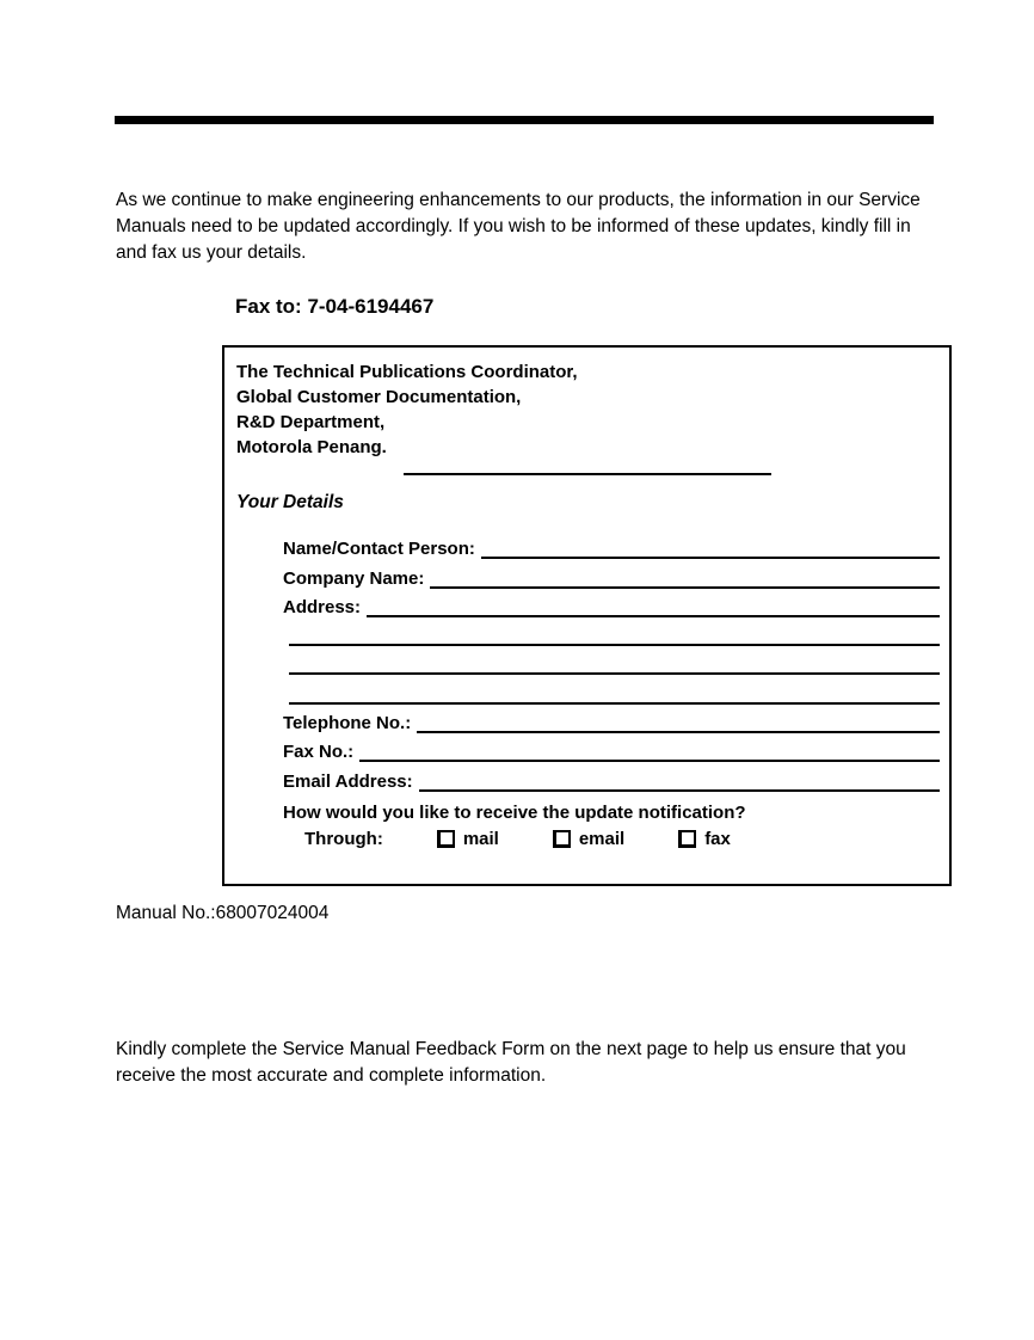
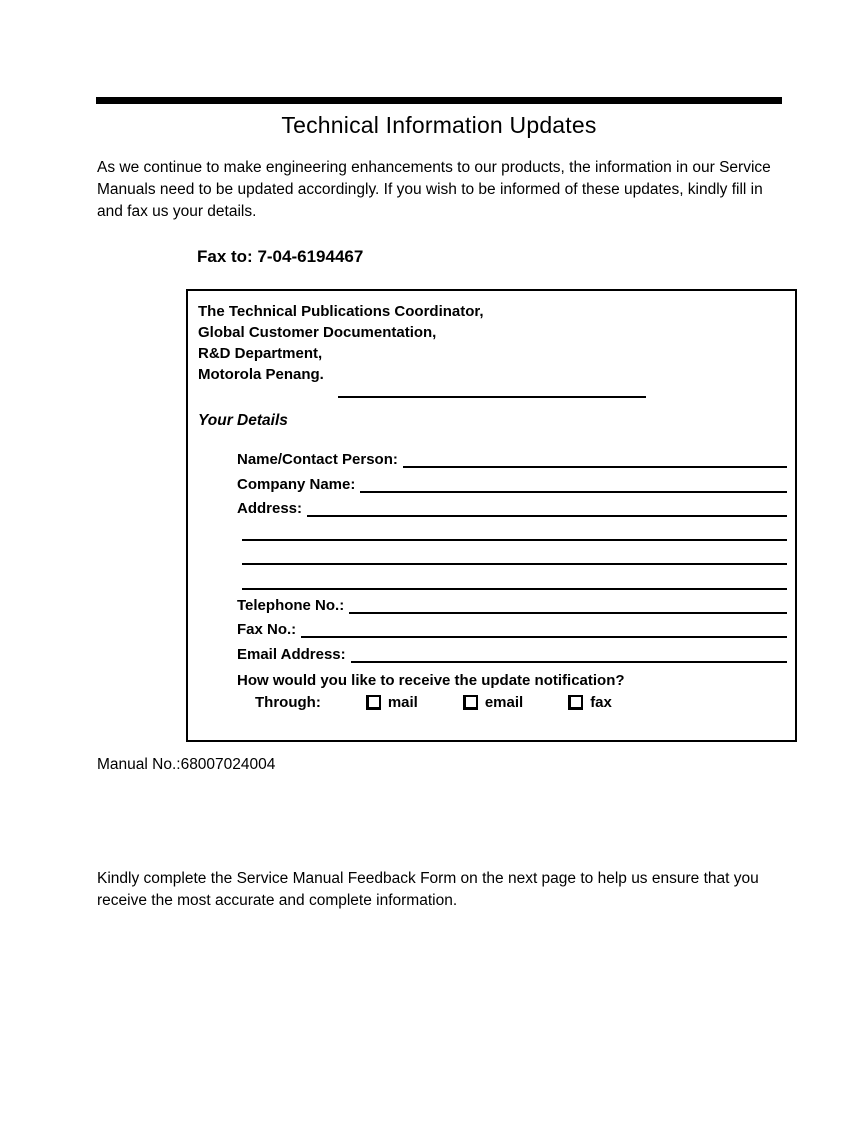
+ Technical Information Updates
  As we continue to make engineering enhancements to our products, the information in our Service Manuals need to be updated accordingly. If you wish to be informed of these updates, kindly fill in and fax us your details.
  Fax to: 7-04-6194467
  The Technical Publications Coordinator,
  Global Customer Documentation,
  R&D Department,
  Motorola Penang.
  Your Details
  Name/Contact Person:
  Company Name:
  Address:
  Telephone No.:
  Fax No.:
  Email Address:
  How would you like to receive the update notification?
  Through:
  mail
  email
  fax
  Manual No.:68007024004
  Kindly complete the Service Manual Feedback Form on the next page to help us ensure that you receive the most accurate and complete information.
